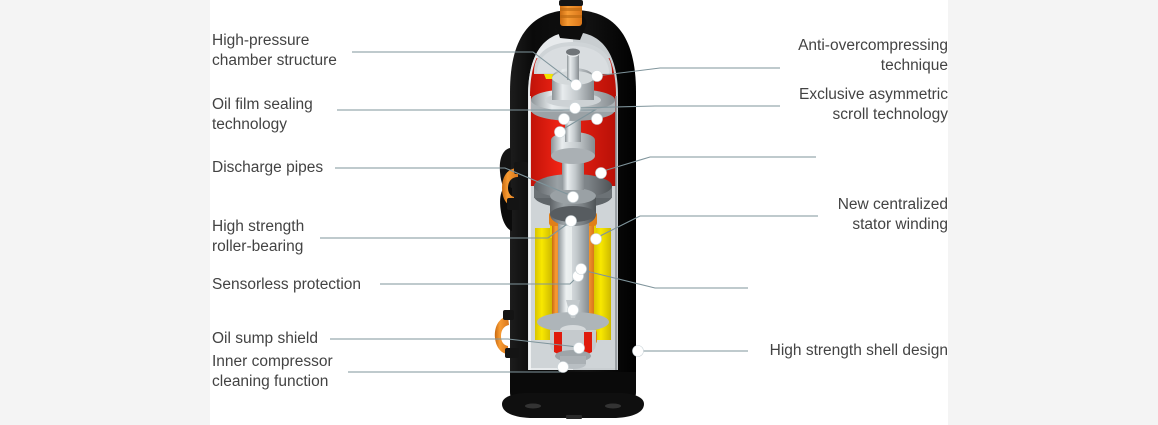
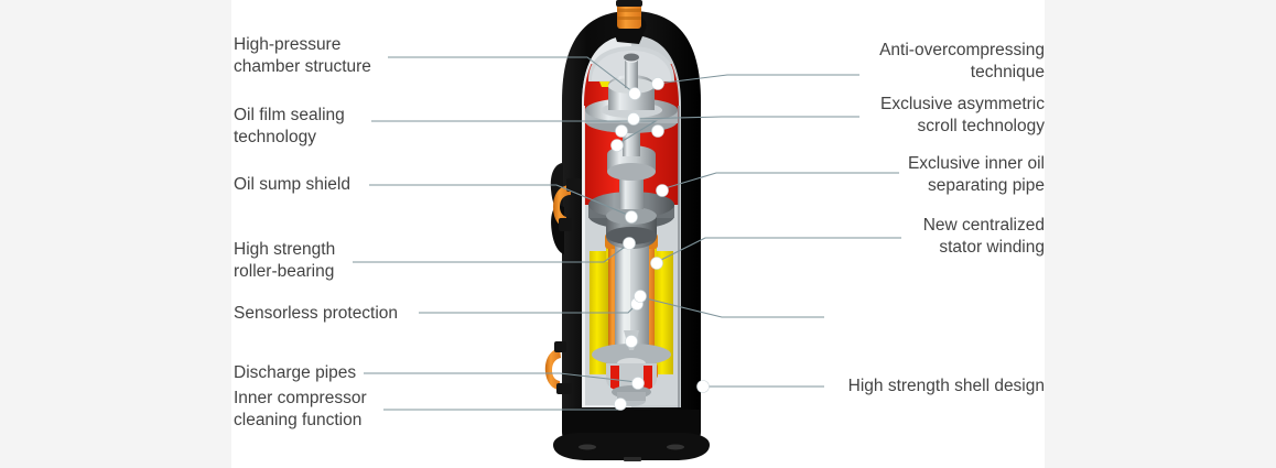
  High-pressure
  chamber structure
  Oil film sealing
  technology
- Discharge pipes
+ Oil sump shield
  High strength
  roller-bearing
  Sensorless protection
- Oil sump shield
+ Discharge pipes
  Inner compressor
  cleaning function
  Anti-overcompressing
  technique
  Exclusive asymmetric
  scroll technology
+ Exclusive inner oil
+ separating pipe
  New centralized
  stator winding
  High strength shell design
